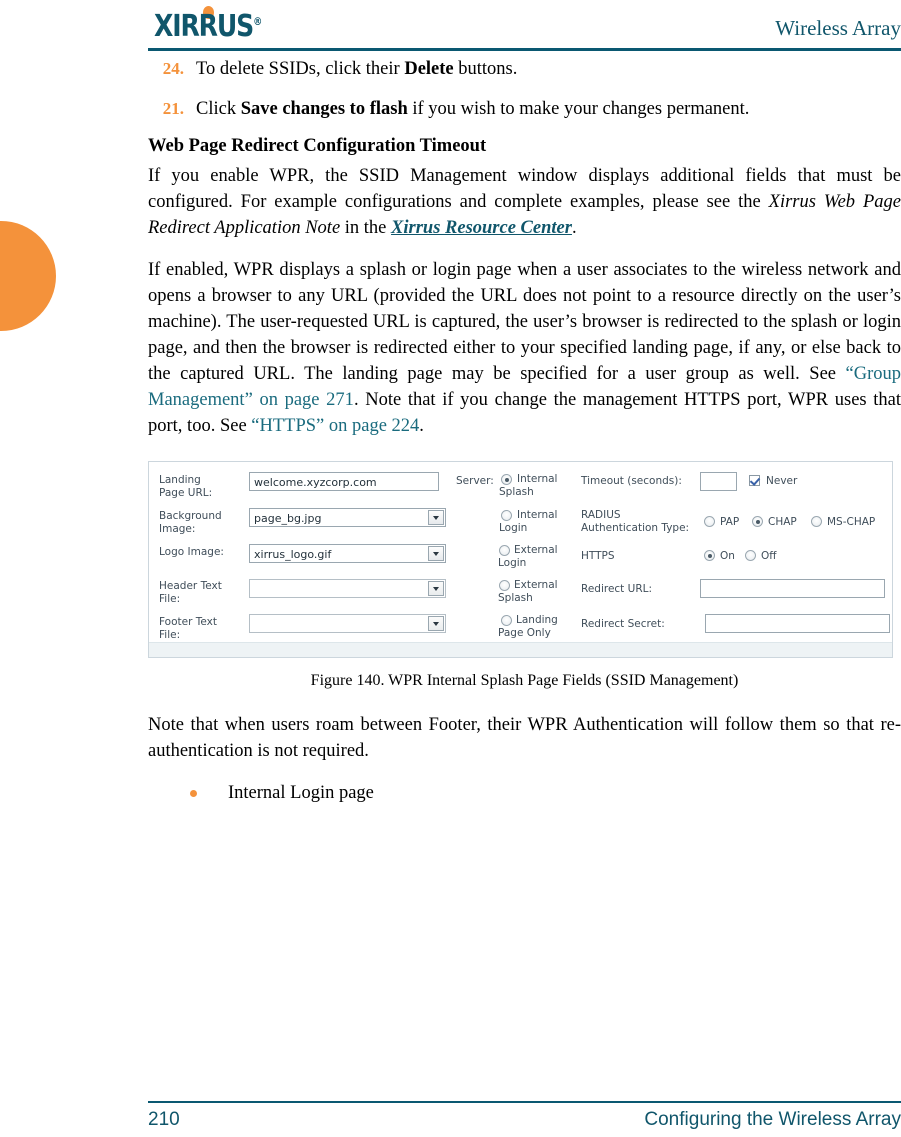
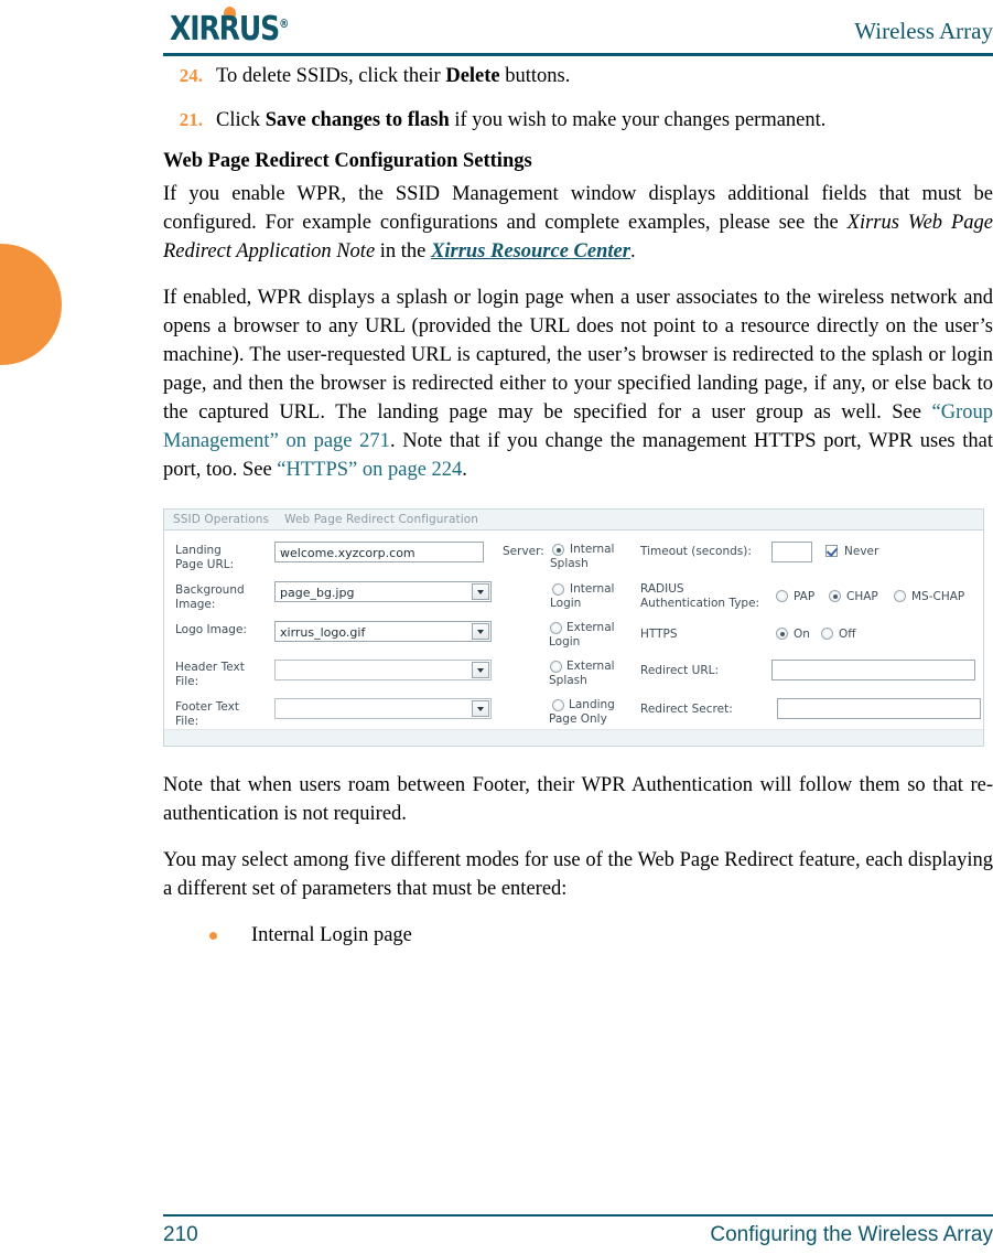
  XIRRUS®
  Wireless Array
  24.
  To delete SSIDs, click their Delete buttons.
  21.
  Click Save changes to flash if you wish to make your changes permanent.
- Web Page Redirect Configuration Timeout
+ Web Page Redirect Configuration Settings
  If you enable WPR, the SSID Management window displays additional fields that must be configured. For example configurations and complete examples, please see the Xirrus Web Page Redirect Application Note in the Xirrus Resource Center.
  If enabled, WPR displays a splash or login page when a user associates to the wireless network and opens a browser to any URL (provided the URL does not point to a resource directly on the user’s machine). The user-requested URL is captured, the user’s browser is redirected to the splash or login page, and then the browser is redirected either to your specified landing page, if any, or else back to the captured URL. The landing page may be specified for a user group as well. See “Group Management” on page 271. Note that if you change the management HTTPS port, WPR uses that port, too. See “HTTPS” on page 224.
+ SSID Operations
+ Web Page Redirect Configuration
  Landing Page URL:
  Background Image:
  Logo Image:
  Header Text File:
  Footer Text File:
  welcome.xyzcorp.com
  page_bg.jpg
  xirrus_logo.gif
  Server:
  Internal
  Splash
  Internal
  Login
  External
  Login
  External
  Splash
  Landing
  Page Only
  Timeout (seconds):
  RADIUS Authentication Type:
  HTTPS
  Redirect URL:
  Redirect Secret:
  Never
  PAP
  CHAP
  MS-CHAP
  On
  Off
- Figure 140. WPR Internal Splash Page Fields (SSID Management)
  Note that when users roam between Footer, their WPR Authentication will follow them so that re-authentication is not required.
+ You may select among five different modes for use of the Web Page Redirect feature, each displaying a different set of parameters that must be entered:
  Internal Login page
  210
  Configuring the Wireless Array
